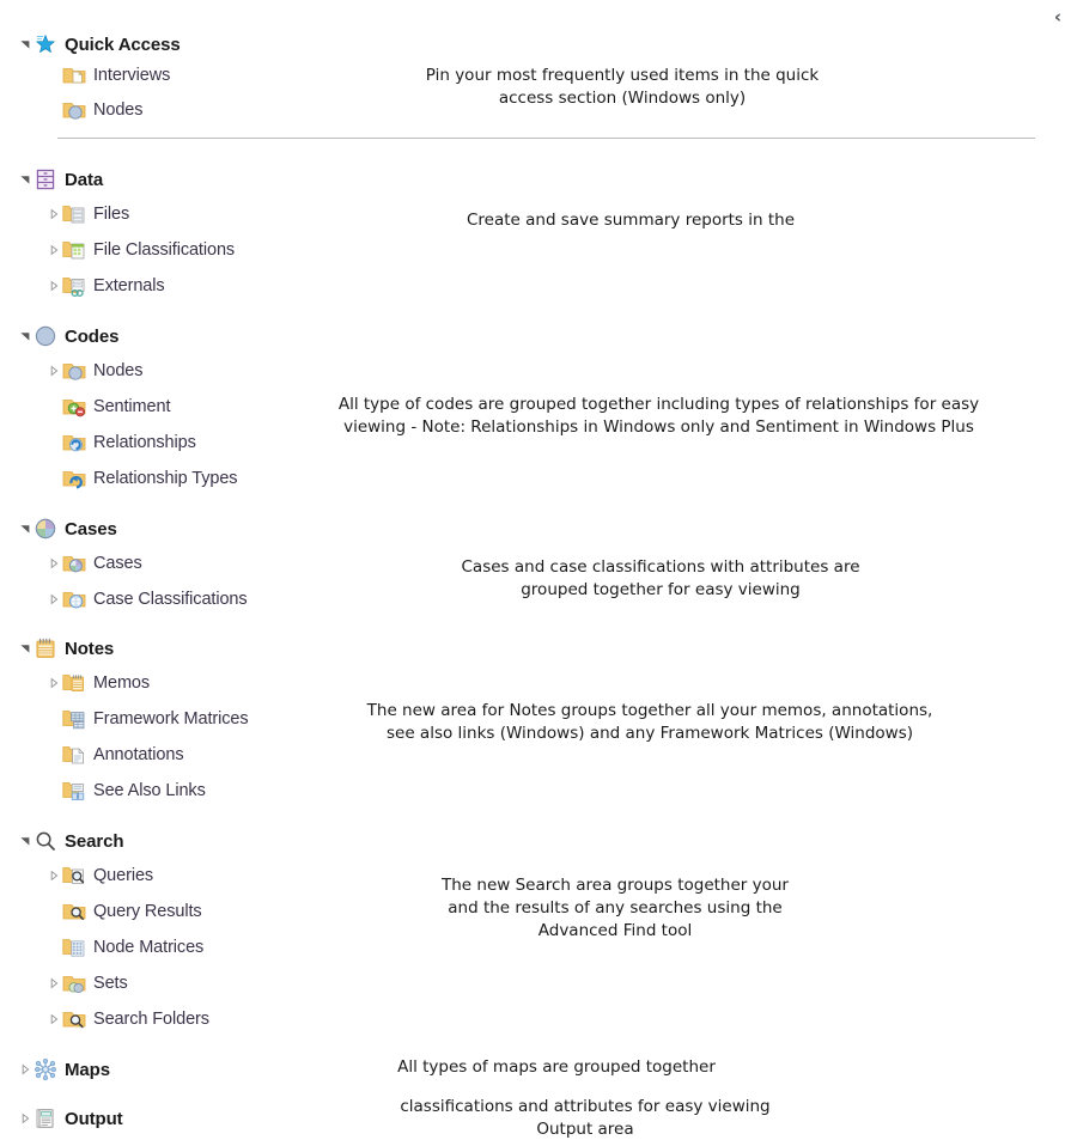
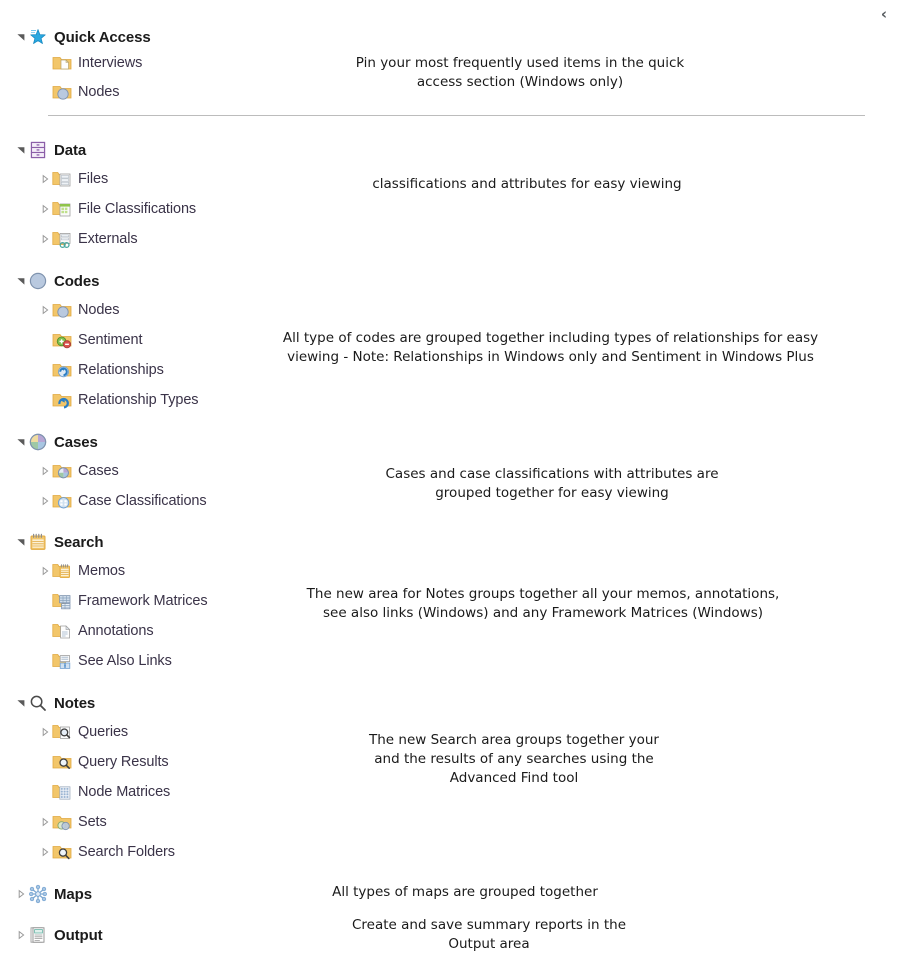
  ‹
  Quick Access
  Interviews
  Nodes
  Data
  Files
  File Classifications
  Externals
  Codes
  Nodes
  Sentiment
  Relationships
  Relationship Types
  Cases
  Cases
  Case Classifications
- Notes
+ Search
  Memos
  Framework Matrices
  Annotations
  See Also Links
- Search
+ Notes
  Queries
  Query Results
  Node Matrices
  Sets
  Search Folders
  Maps
  Output
  Pin your most frequently used items in the quick
  access section (Windows only)
- Create and save summary reports in the
+ classifications and attributes for easy viewing
  All type of codes are grouped together including types of relationships for easy
  viewing - Note: Relationships in Windows only and Sentiment in Windows Plus
  Cases and case classifications with attributes are
  grouped together for easy viewing
  The new area for Notes groups together all your memos, annotations,
  see also links (Windows) and any Framework Matrices (Windows)
  The new Search area groups together your
  and the results of any searches using the
  Advanced Find tool
  All types of maps are grouped together
- classifications and attributes for easy viewing
+ Create and save summary reports in the
  Output area
